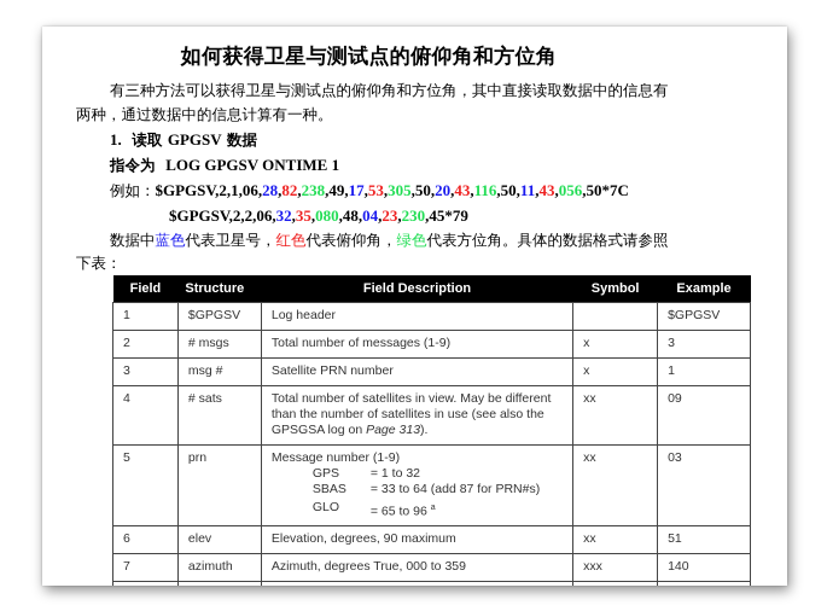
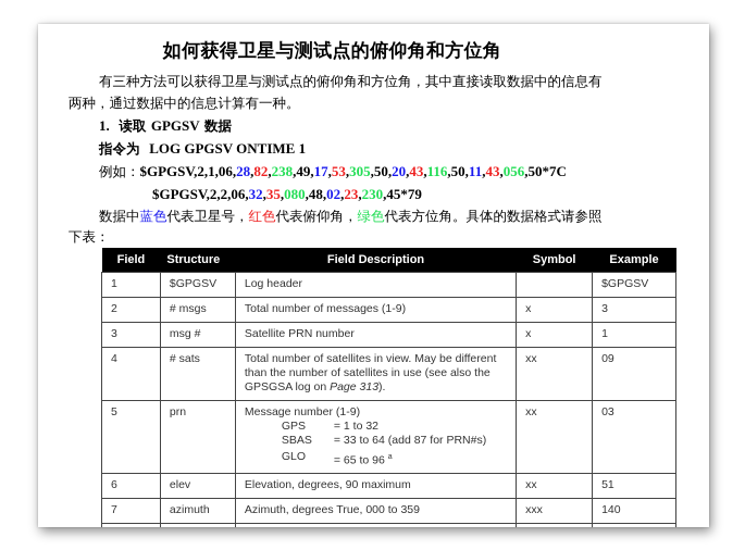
  如何获得卫星与测试点的俯仰角和方位角
  有三种方法可以获得卫星与测试点的俯仰角和方位角，其中直接读取数据中的信息有
  两种，通过数据中的信息计算有一种。
  1. 读取 GPGSV 数据
  指令为 LOG GPGSV ONTIME 1
  例如：$GPGSV,2,1,06,28,82,238,49,17,53,305,50,20,43,116,50,11,43,056,50*7C
- $GPGSV,2,2,06,32,35,080,48,04,23,230,45*79
+ $GPGSV,2,2,06,32,35,080,48,02,23,230,45*79
  数据中蓝色代表卫星号，红色代表俯仰角，绿色代表方位角。具体的数据格式请参照
  下表：
  Field	Structure	Field Description	Symbol	Example
  1	$GPGSV	Log header		$GPGSV
  2	# msgs	Total number of messages (1-9)	x	3
  3	msg #	Satellite PRN number	x	1
  4	# sats	Total number of satellites in view. May be different than the number of satellites in use (see also the GPSGSA log on Page 313).	xx	09
  5	prn	Message number (1-9) GPS = 1 to 32 SBAS = 33 to 64 (add 87 for PRN#s) GLO = 65 to 96	xx	03
  6	elev	Elevation, degrees, 90 maximum	xx	51
  7	azimuth	Azimuth, degrees True, 000 to 359	xxx	140
